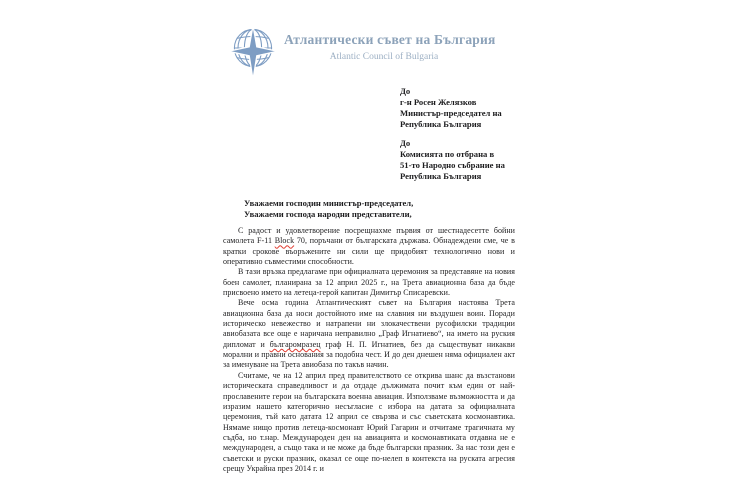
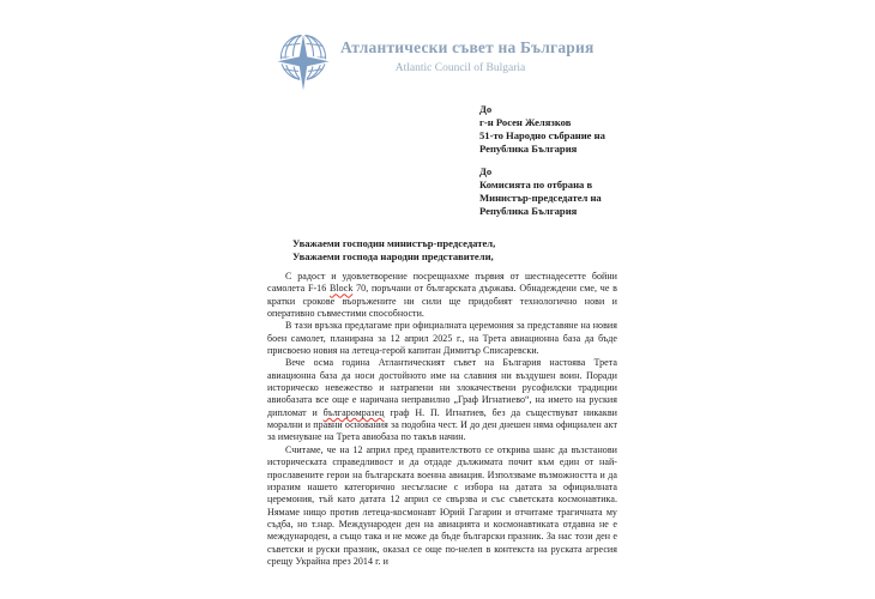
  Атлантически съвет на България
  Atlantic Council of Bulgaria
  До
  г-н Росен Желязков
- Министър-председател на
+ 51-то Народно събрание на
  Република България
  До
  Комисията по отбрана в
- 51-то Народно събрание на
+ Министър-председател на
  Република България
  Уважаеми господин министър-председател,
  Уважаеми господа народни представители,
- С радост и удовлетворение посрещнахме първия от шестнадесетте бойни самолета F-11 Block 70, поръчани от българската държава. Обнадеждени сме, че в кратки срокове въоръжените ни сили ще придобият технологично нови и оперативно съвместими способности.
+ С радост и удовлетворение посрещнахме първия от шестнадесетте бойни самолета F-16 Block 70, поръчани от българската държава. Обнадеждени сме, че в кратки срокове въоръжените ни сили ще придобият технологично нови и оперативно съвместими способности.
- В тази връзка предлагаме при официалната церемония за представяне на новия боен самолет, планирана за 12 април 2025 г., на Трета авиационна база да бъде присвоено името на летеца-герой капитан Димитър Списаревски.
+ В тази връзка предлагаме при официалната церемония за представяне на новия боен самолет, планирана за 12 април 2025 г., на Трета авиационна база да бъде присвоено новия на летеца-герой капитан Димитър Списаревски.
  Вече осма година Атлантическият съвет на България настоява Трета авиационна база да носи достойното име на славния ни въздушен воин. Поради историческо невежество и натрапени ни злокачествени русофилски традиции авиобазата все още е наричана неправилно „Граф Игнатиево“, на името на руския дипломат и българомразец граф Н. П. Игнатиев, без да съществуват никакви морални и правни основания за подобна чест. И до ден днешен няма официален акт за именуване на Трета авиобаза по такъв начин.
  Считаме, че на 12 април пред правителството се открива шанс да възстанови историческата справедливост и да отдаде дължимата почит към един от най-прославените герои на българската военна авиация. Използваме възможността и да изразим нашето категорично несъгласие с избора на датата за официалната церемония, тъй като датата 12 април се свързва и със съветската космонавтика. Нямаме нищо против летеца-космонавт Юрий Гагарин и отчитаме трагичната му съдба, но т.нар. Международен ден на авиацията и космонавтиката отдавна не е международен, а също така и не може да бъде български празник. За нас този ден е съветски и руски празник, оказал се още по-нелеп в контекста на руската агресия срещу Украйна през 2014 г. и
